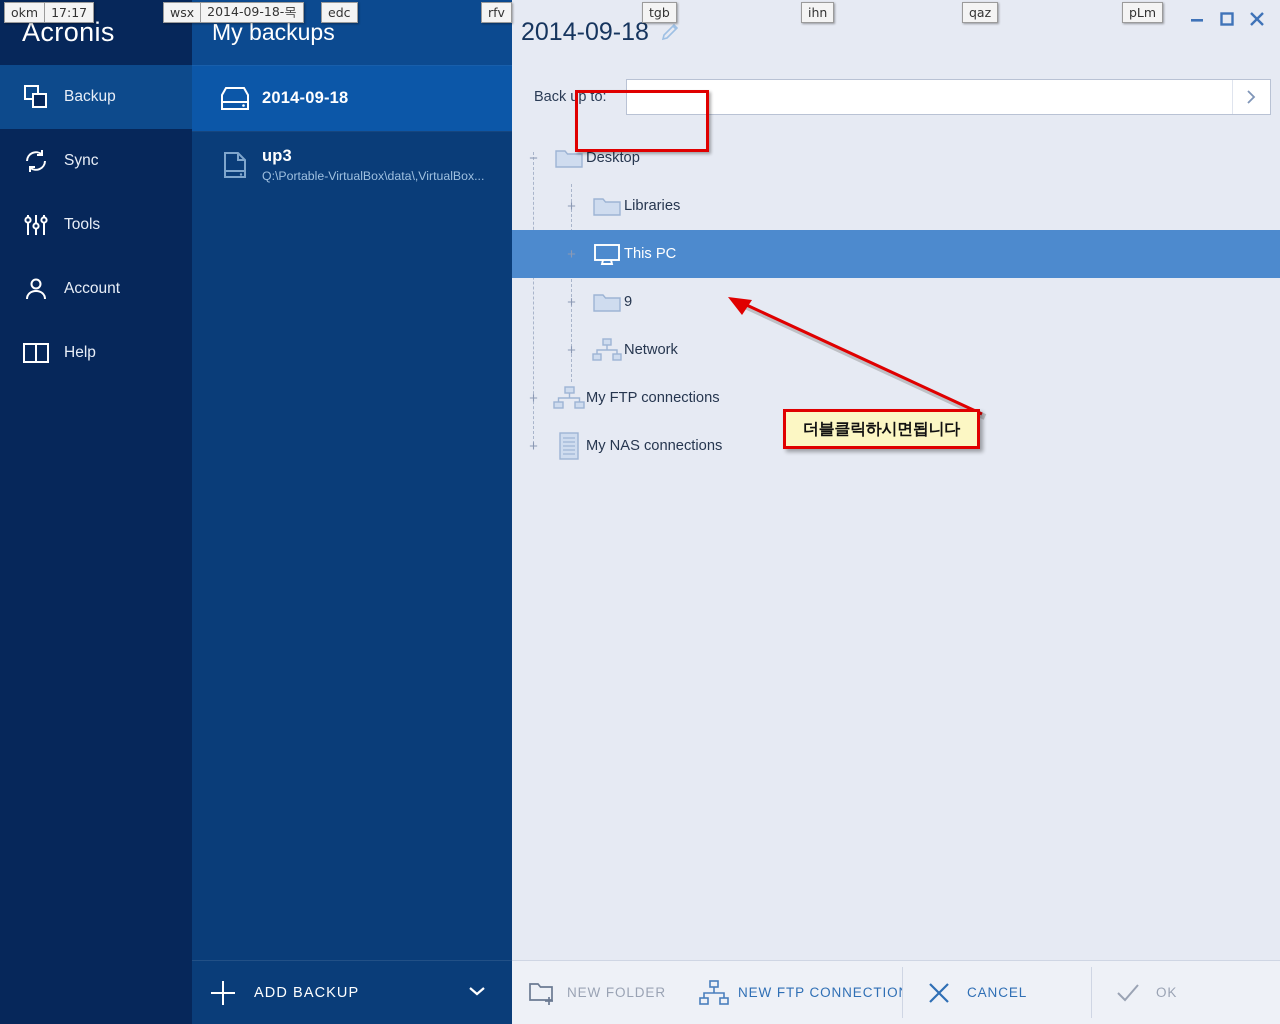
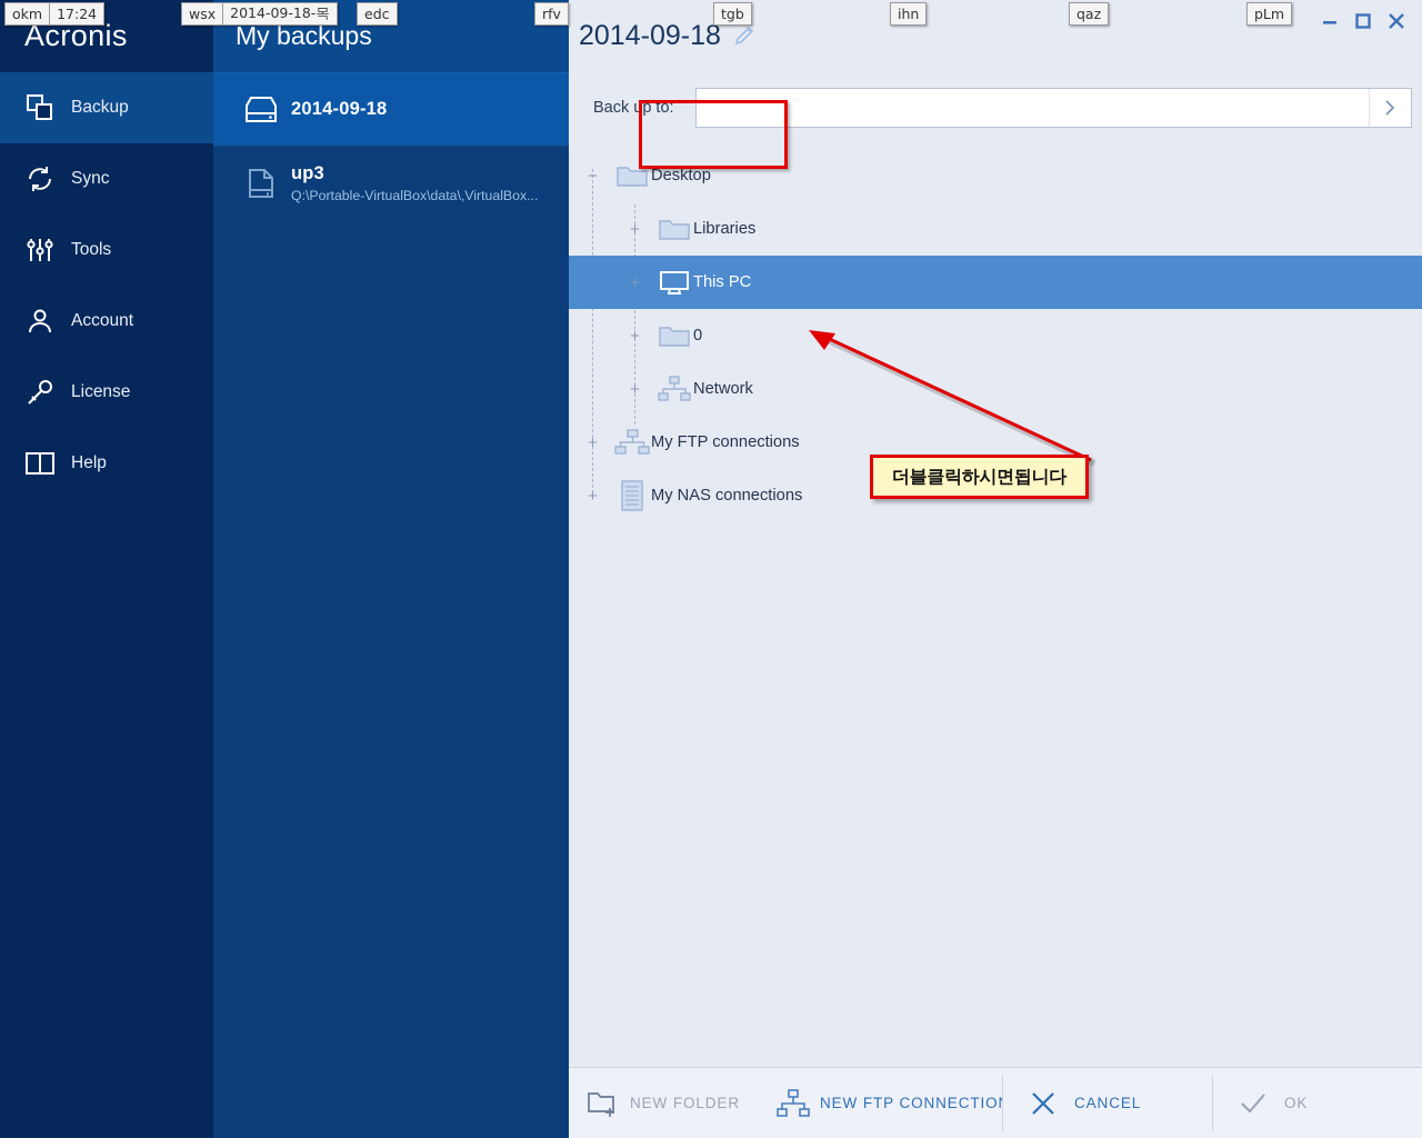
  Acronis
  Backup
  Sync
  Tools
  Account
+ License
  Help
  My backups
  2014-09-18
  up3
  Q:\Portable-VirtualBox\data\,VirtualBox...
- ADD BACKUP
  2014-09-18
  Back up to:
  −
  Desktop
  +
  Libraries
  +
  This PC
  +
- 9
+ 0
  +
  Network
  +
  My FTP connections
  +
  My NAS connections
  더블클릭하시면됩니다
  NEW FOLDER
  NEW FTP CONNECTIO
  CANCEL
  OK
  okm
- 17:17
+ 17:24
  wsx
  2014-09-18-목
  edc
  rfv
  tgb
  ihn
  qaz
  pLm
